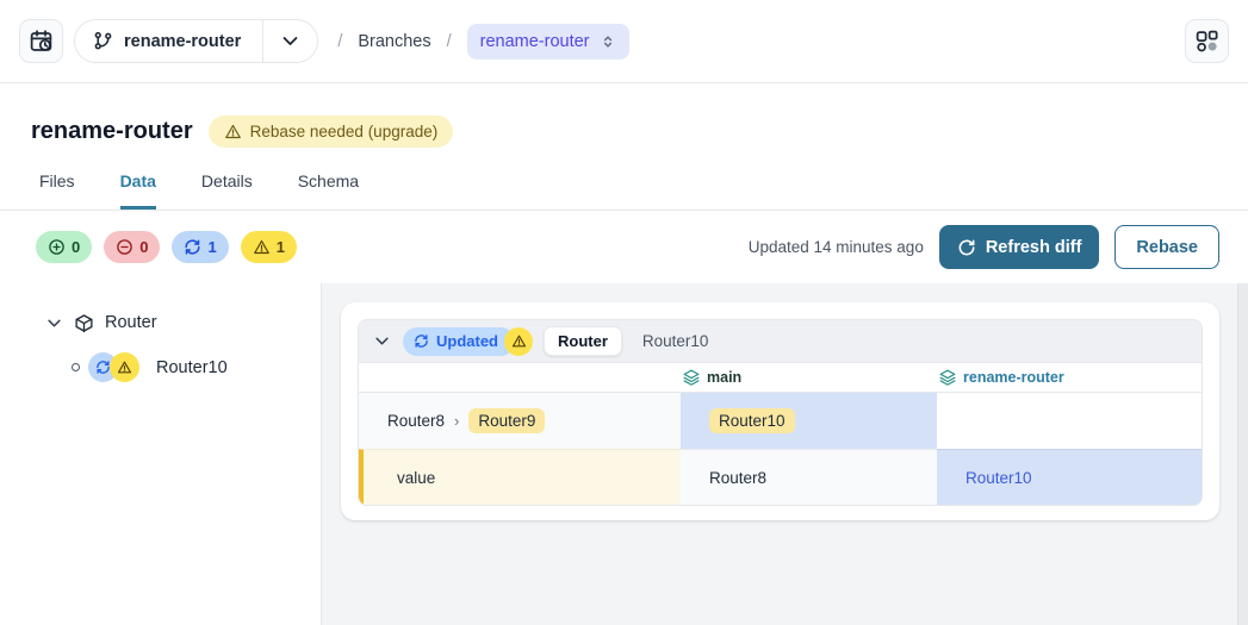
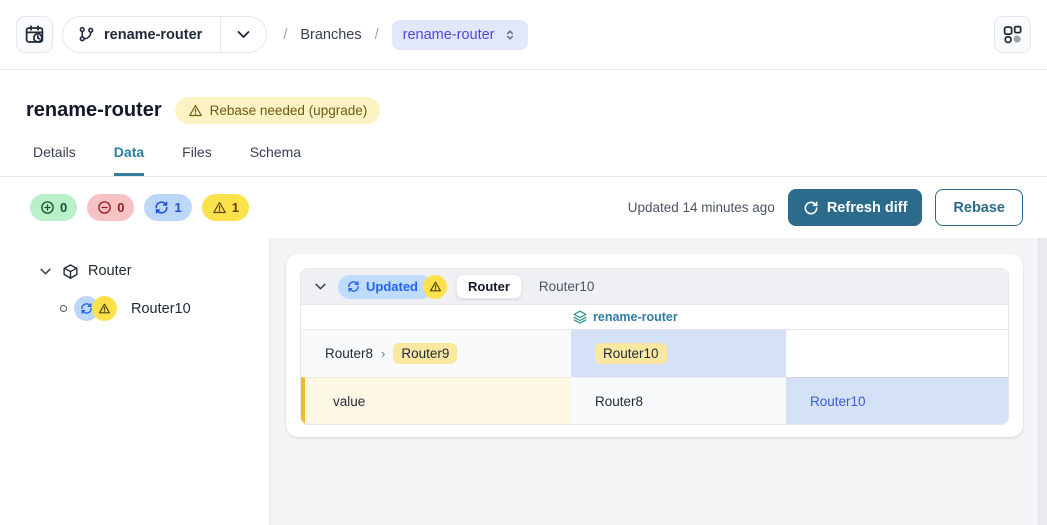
  rename-router
  /
  Branches
  /
  rename-router
  rename-router
  Rebase needed (upgrade)
- Files
+ Details
  Data
- Details
+ Files
  Schema
  0
  0
  1
  1
  Updated 14 minutes ago
  Refresh diff
  Rebase
  Router
  Router10
  Updated
  Router
  Router10
- main
  rename-router
  Router8
  ›
  Router9
  Router10
  value
  Router8
  Router10
